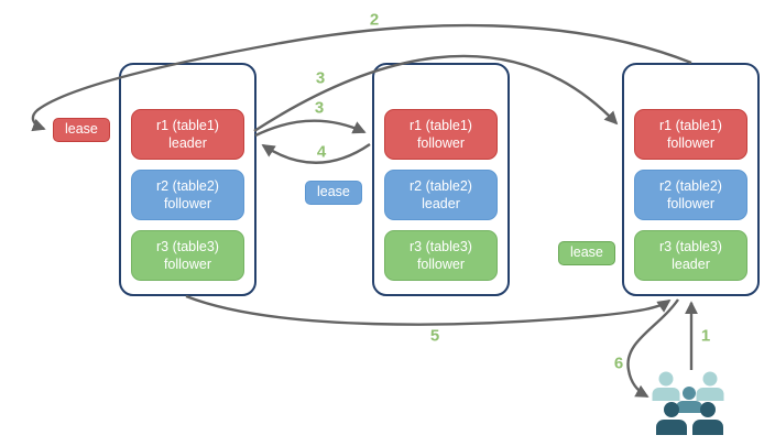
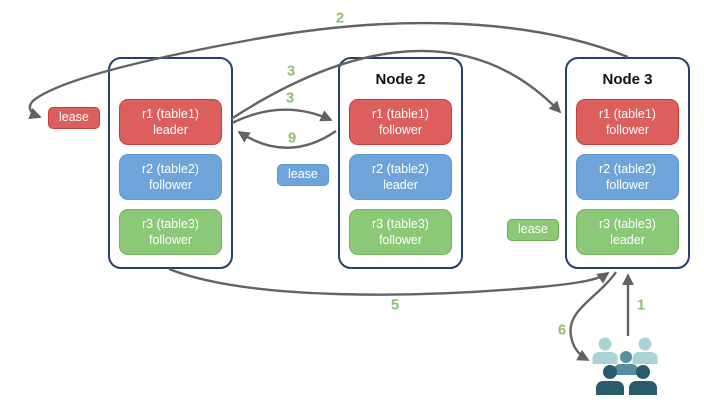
  r1 (table1)
  leader
  r2 (table2)
  follower
  r3 (table3)
  follower
+ Node 2
  r1 (table1)
  follower
  r2 (table2)
  leader
  r3 (table3)
  follower
+ Node 3
  r1 (table1)
  follower
  r2 (table2)
  follower
  r3 (table3)
  leader
  lease
  lease
  lease
  2
  3
  3
- 4
+ 9
  5
  6
  1
